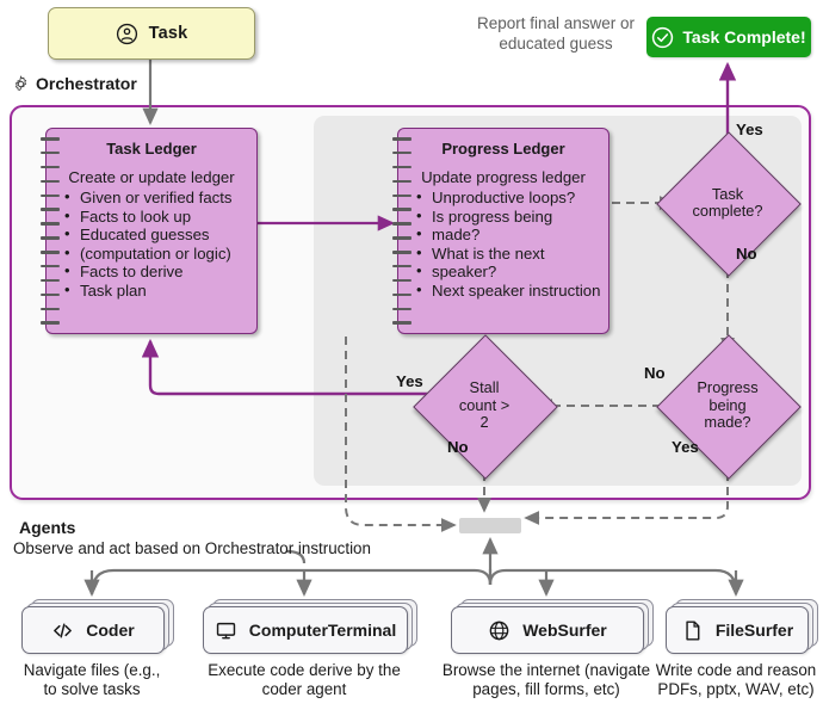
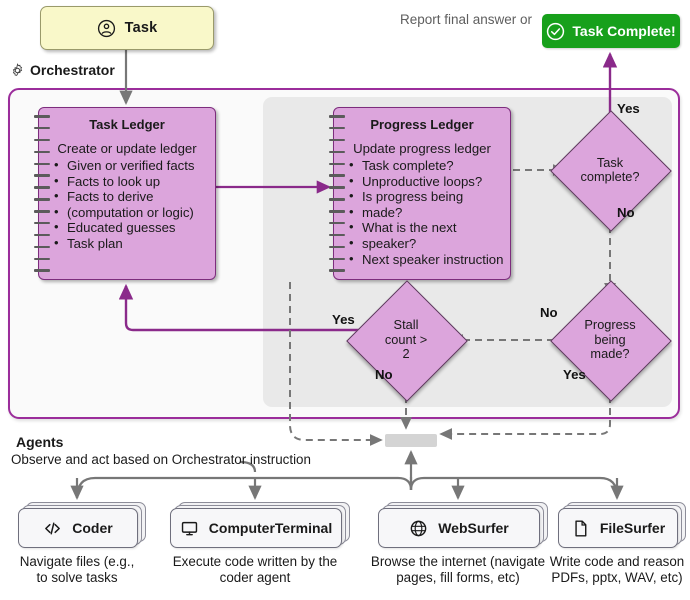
  Task
  Report final answer or
- educated guess
  Task Complete!
  Orchestrator
  Task Ledger
  Create or update ledger
  Given or verified facts
  Facts to look up
- Educated guesses
+ Facts to derive
  (computation or logic)
- Facts to derive
+ Educated guesses
  Task plan
  Progress Ledger
  Update progress ledger
+ Task complete?
  Unproductive loops?
  Is progress being
  made?
  What is the next
  speaker?
  Next speaker instruction
  Task
  complete?
  Progress
  being
  made?
  Stall
  count >
  2
  Yes
  No
  No
  Yes
  Yes
  No
  Agents
  Observe and act based on Orchestrator instruction
  Coder
  Navigate files (e.g.,
  to solve tasks
  ComputerTerminal
- Execute code derive by the
+ Execute code written by the
  coder agent
  WebSurfer
  Browse the internet (navigate
  pages, fill forms, etc)
  FileSurfer
  Write code and reason
  PDFs, pptx, WAV, etc)
